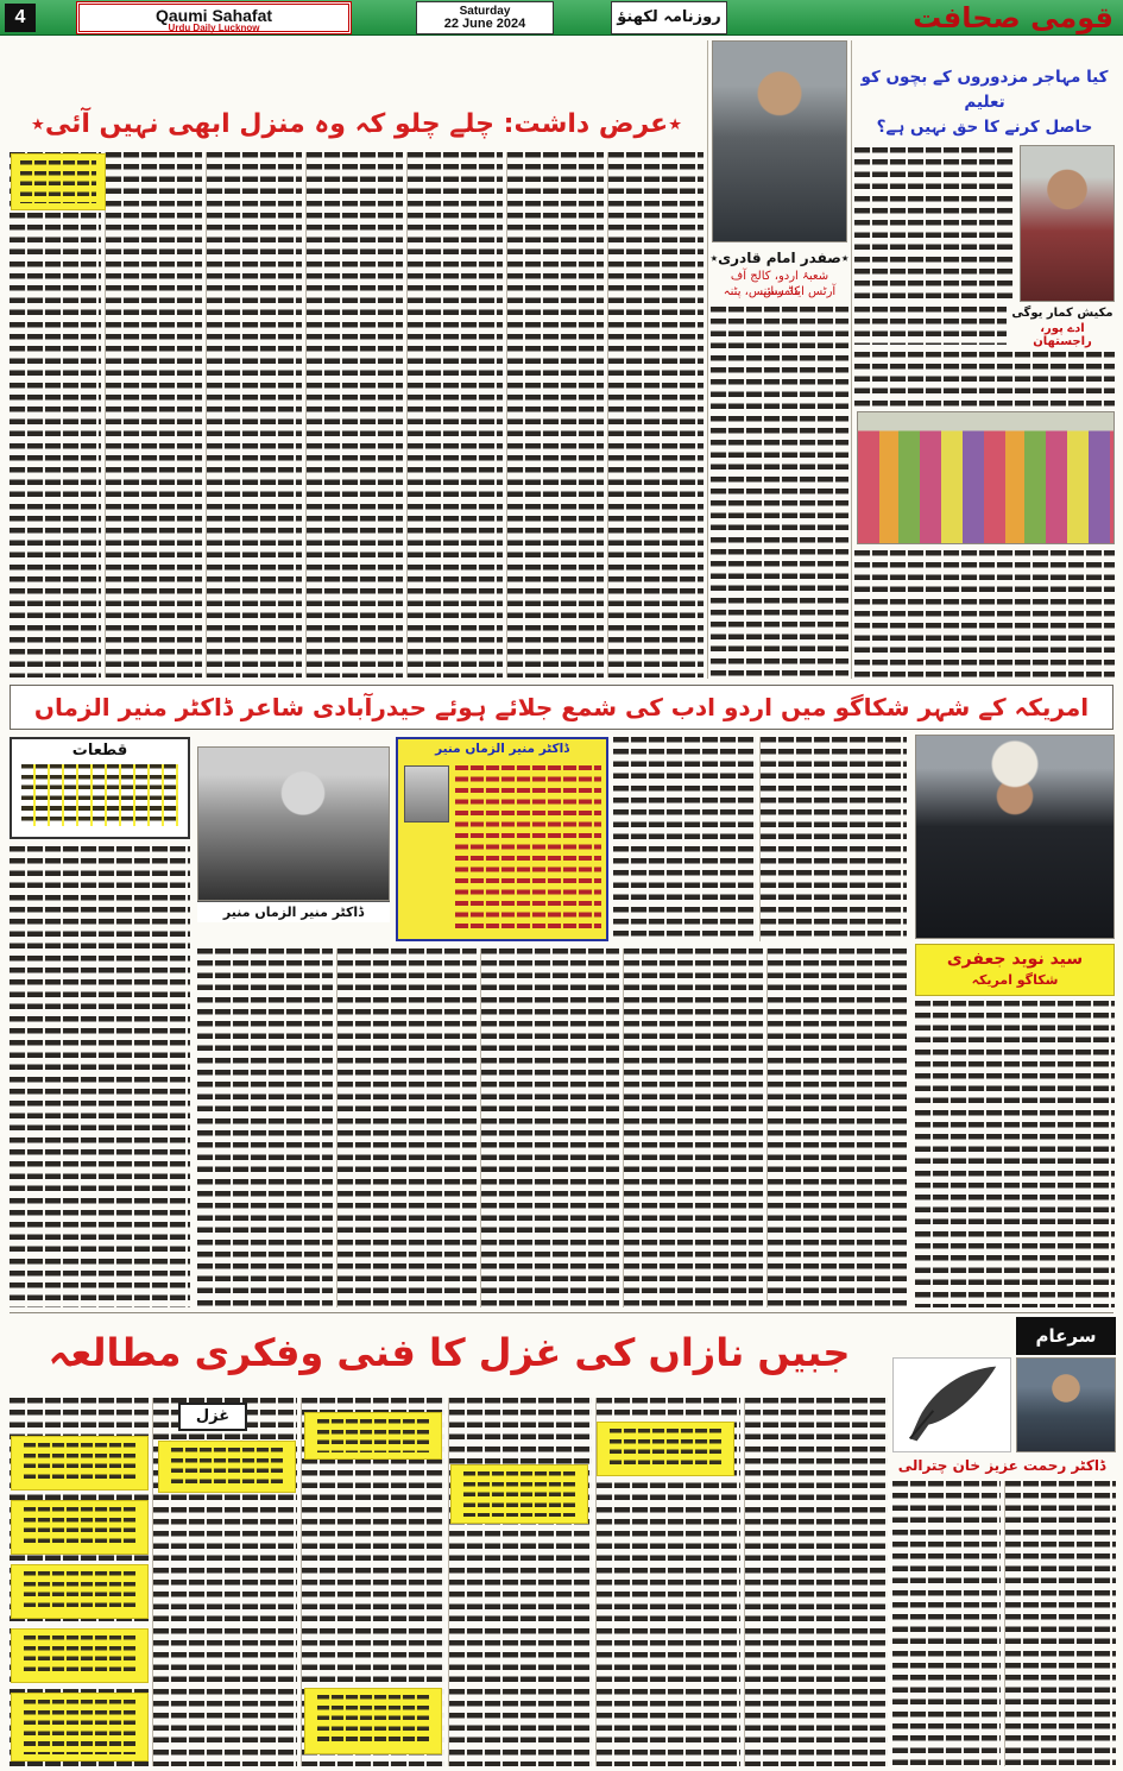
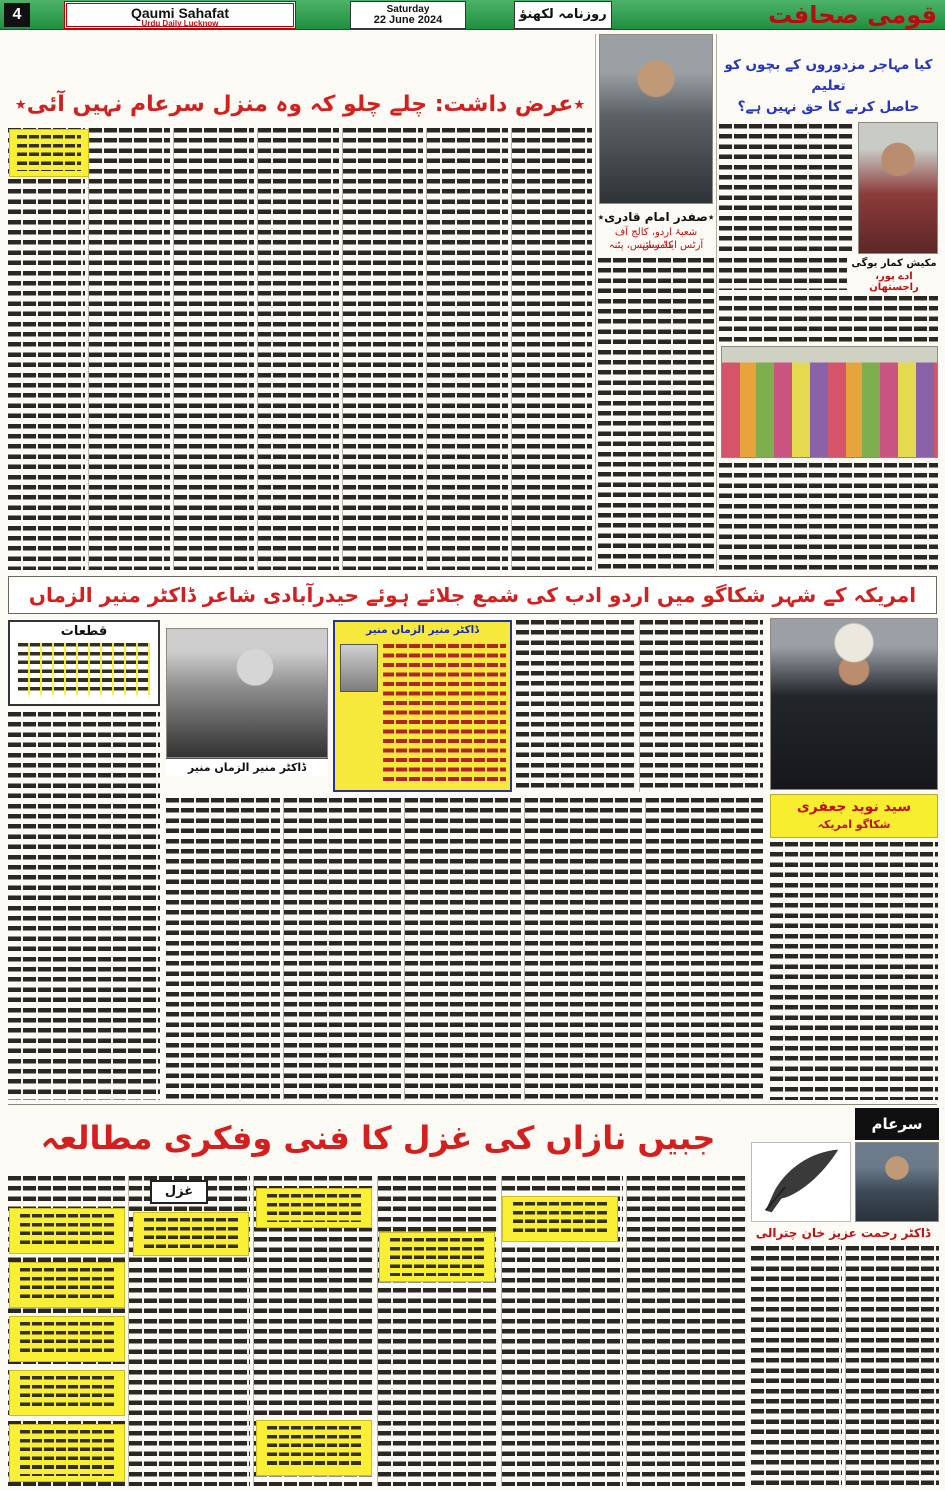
  4
  Qaumi Sahafat
  Urdu Daily Lucknow
  Saturday
  22 June 2024
  روزنامہ لکھنؤ
  قومی صحافت
- ٭عرض داشت: چلے چلو کہ وہ منزل ابھی نہیں آئی٭
+ ٭عرض داشت: چلے چلو کہ وہ منزل سرعام نہیں آئی٭
  ٭صفدر امام قادری٭
  شعبۂ اردو، کالج آف کامرس،
  آرٹس اینڈ سائنس، پٹنہ
  کیا مہاجر مزدوروں کے بچوں کو تعلیم
  حاصل کرنے کا حق نہیں ہے؟
  مکیش کمار یوگی
  ادے پور، راجستھان
  امریکہ کے شہر شکاگو میں اردو ادب کی شمع جلائے ہوئے حیدرآبادی شاعر ڈاکٹر منیر الزماں
  قطعات
  ڈاکٹر منیر الزماں منیر
  ڈاکٹر منیر الزماں منیر
  سید نوید جعفری
  شکاگو امریکہ
  جبیں نازاں کی غزل کا فنی وفکری مطالعہ
  سرعام
  ڈاکٹر رحمت عزیز خان چترالی
  غزل
